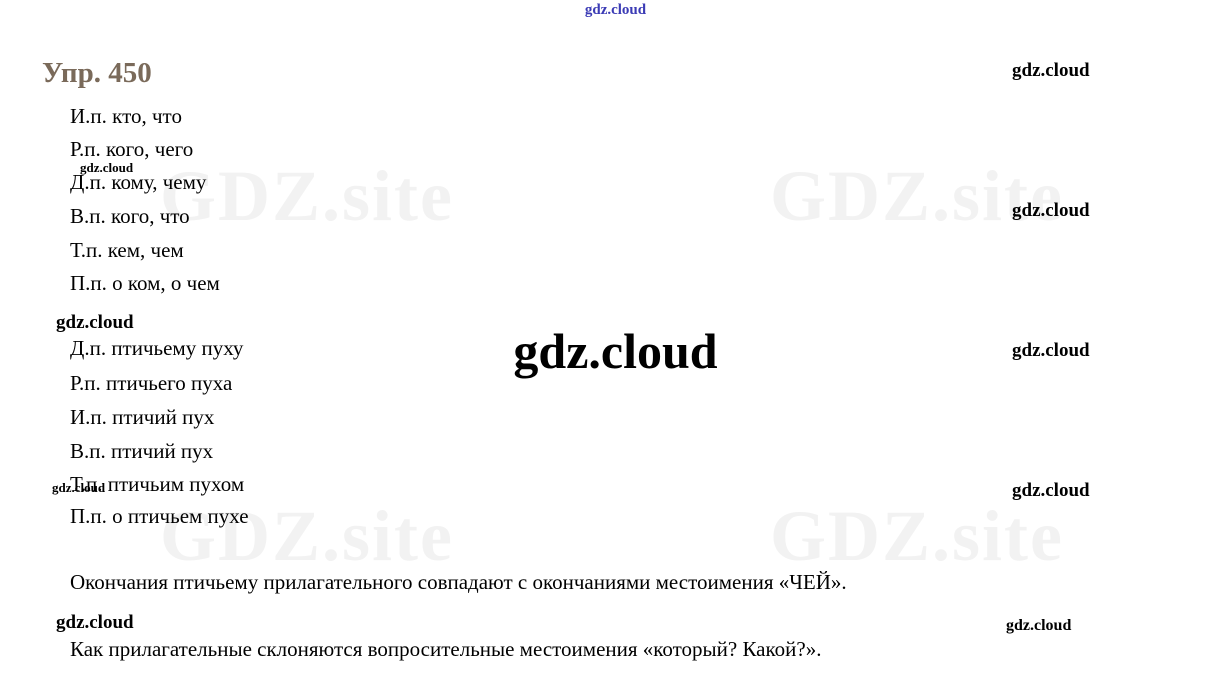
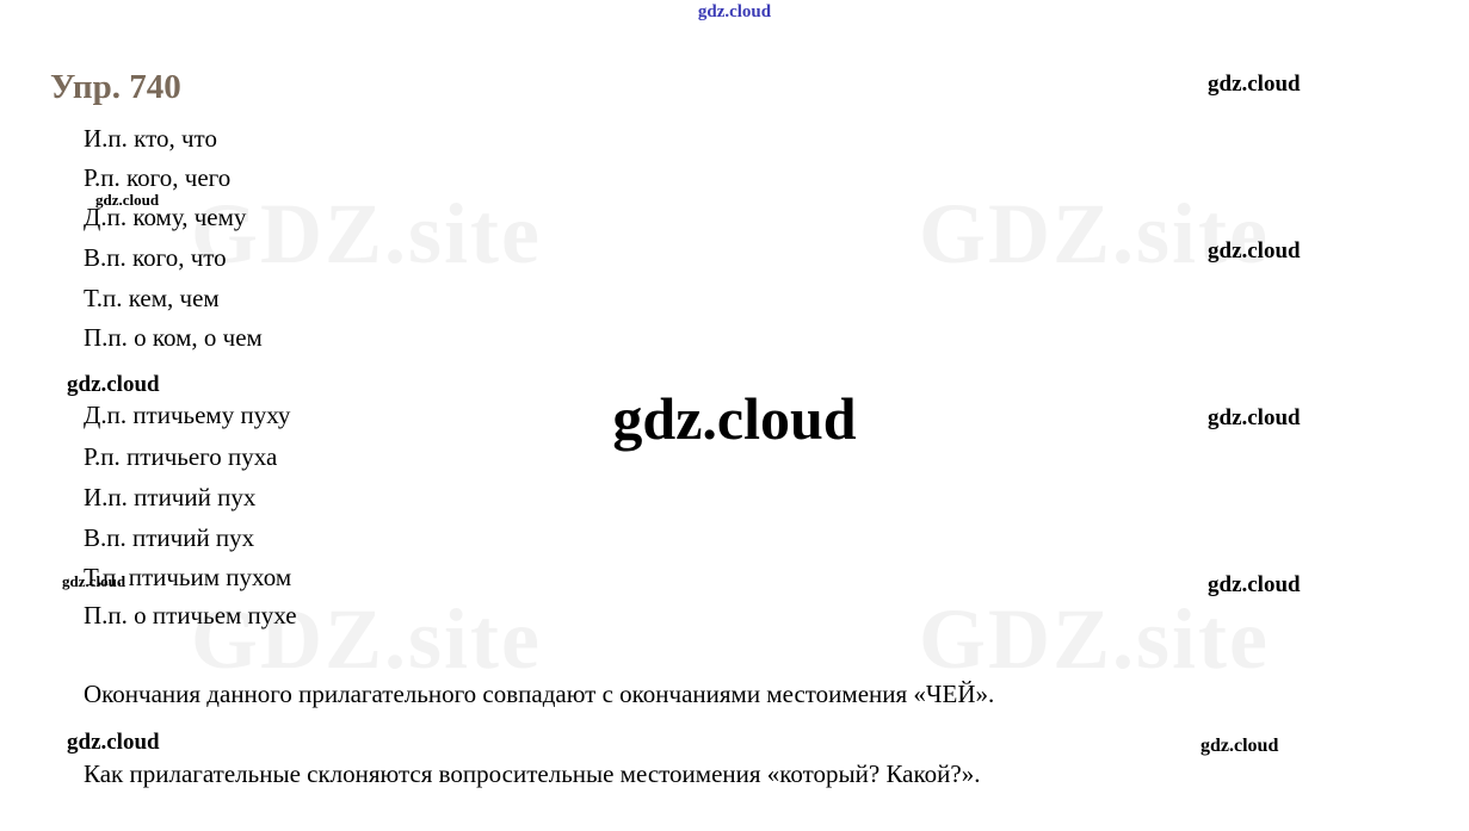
  GDZ.site
  GDZ.site
  GDZ.site
  GDZ.site
  gdz.cloud
  gdz.cloud
  gdz.cloud
  gdz.cloud
  gdz.cloud
  gdz.cloud
  gdz.cloud
  gdz.cloud
  gdz.cloud
  gdz.cloud
  gdz.cloud
- Упр. 450
+ Упр. 740
  И.п. кто, что
  Р.п. кого, чего
  Д.п. кому, чему
  В.п. кого, что
  Т.п. кем, чем
  П.п. о ком, о чем
  Д.п. птичьему пуху
  Р.п. птичьего пуха
  И.п. птичий пух
  В.п. птичий пух
  Т.п. птичьим пухом
  П.п. о птичьем пухе
- Окончания птичьему прилагательного совпадают с окончаниями местоимения «ЧЕЙ».
+ Окончания данного прилагательного совпадают с окончаниями местоимения «ЧЕЙ».
  Как прилагательные склоняются вопросительные местоимения «который? Какой?».
